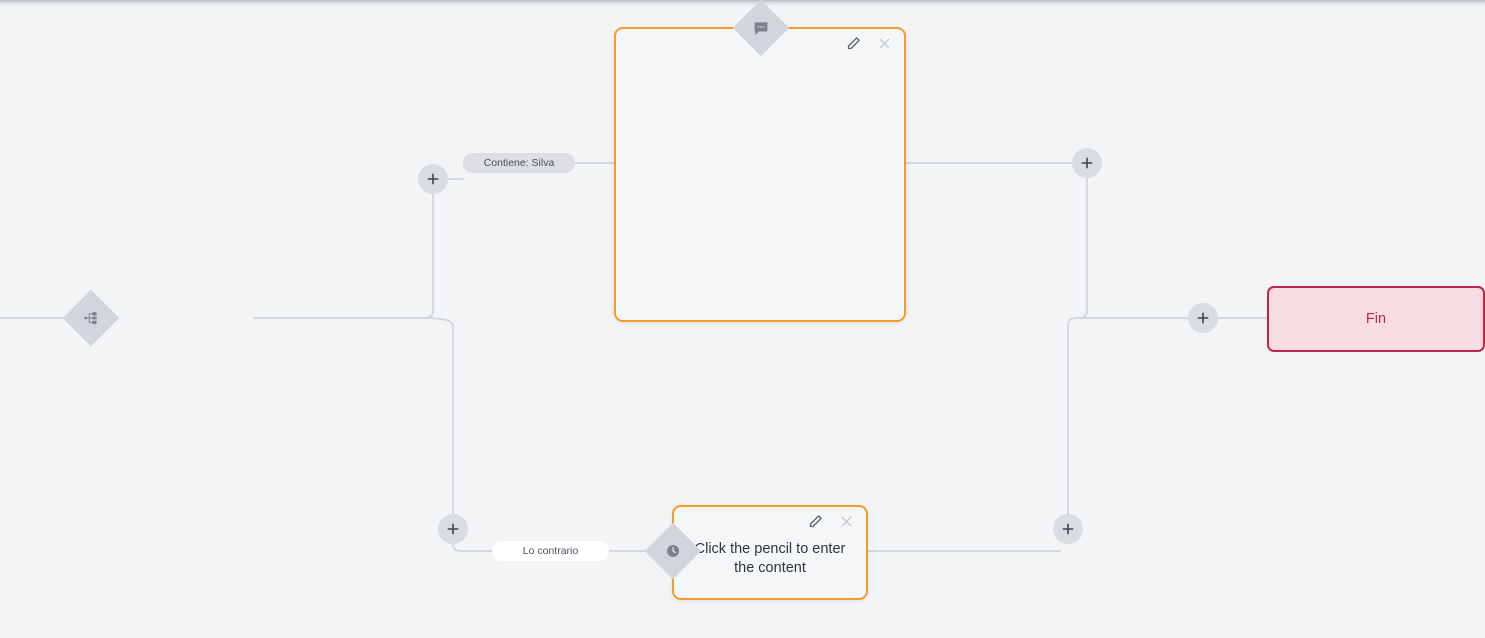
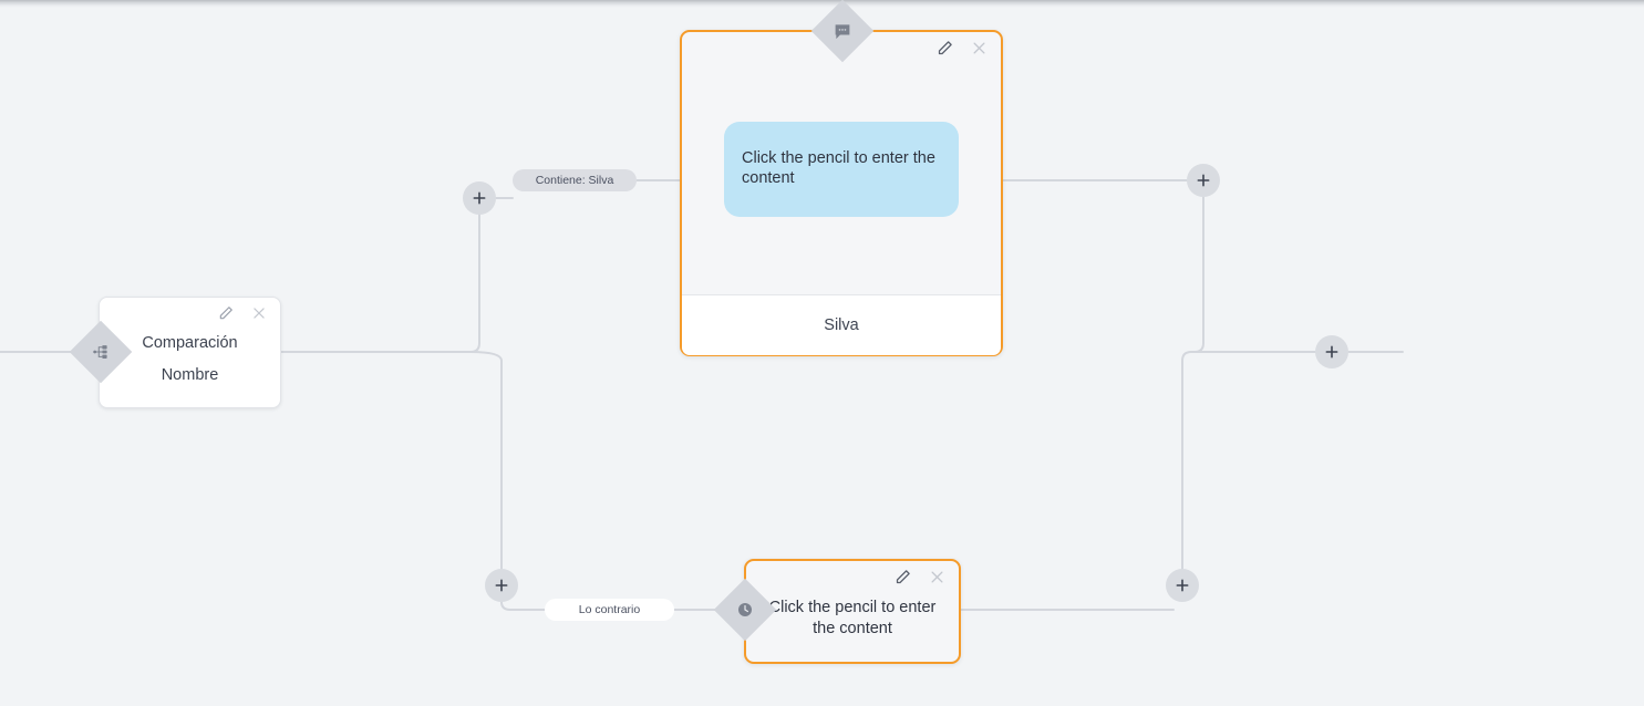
+ Comparación
+ Nombre
+ Click the pencil to enter the content
+ Silva
  lick the pencil to enter the content
- Fin
  Contiene: Silva
  Lo contrario
